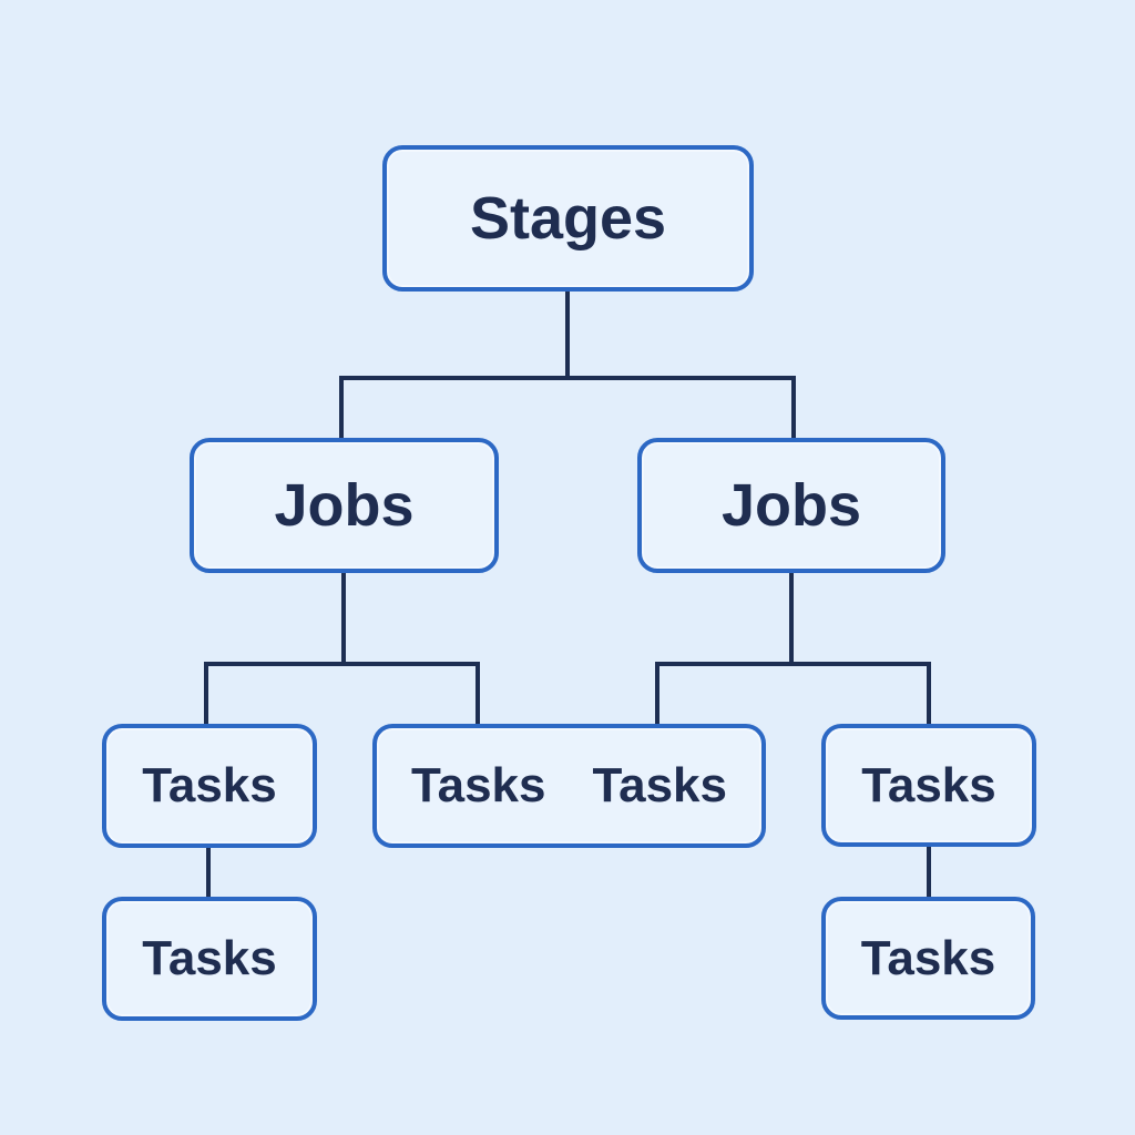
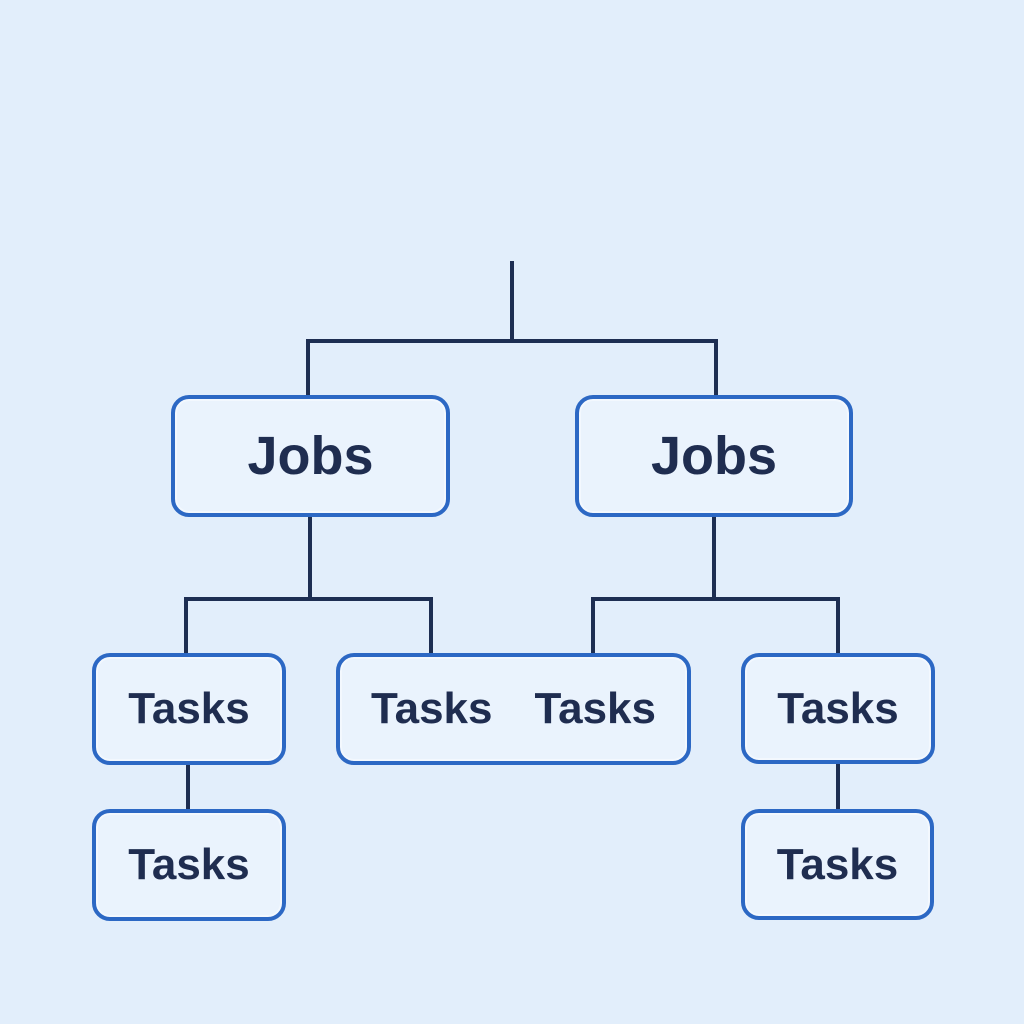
- Stages
  Jobs
  Jobs
  Tasks
  Tasks
  Tasks
  Tasks
  Tasks
  Tasks
